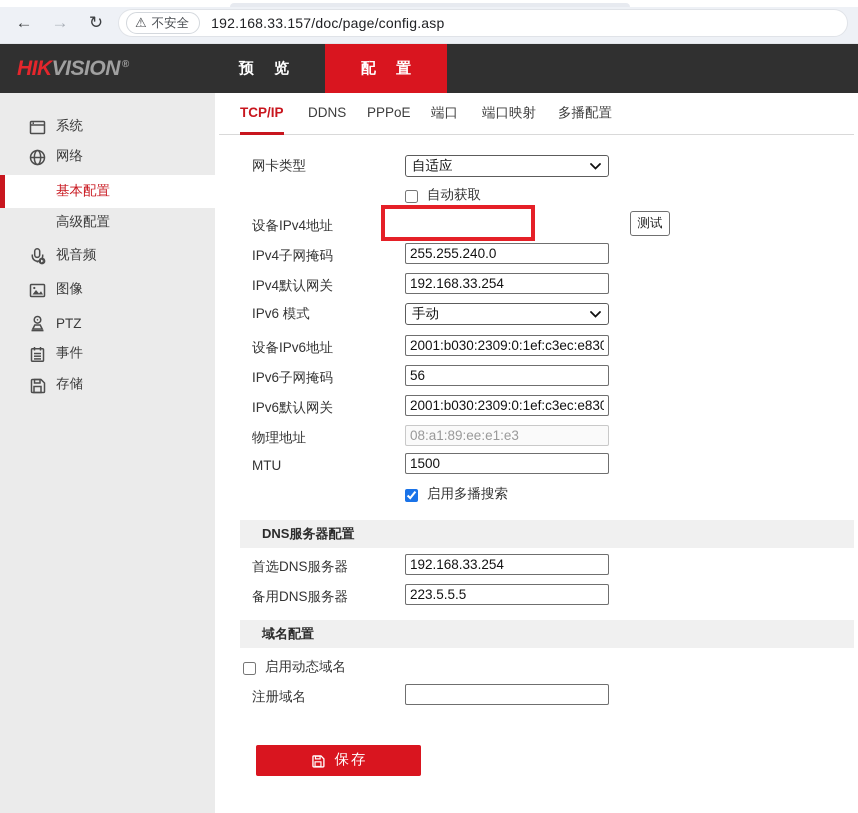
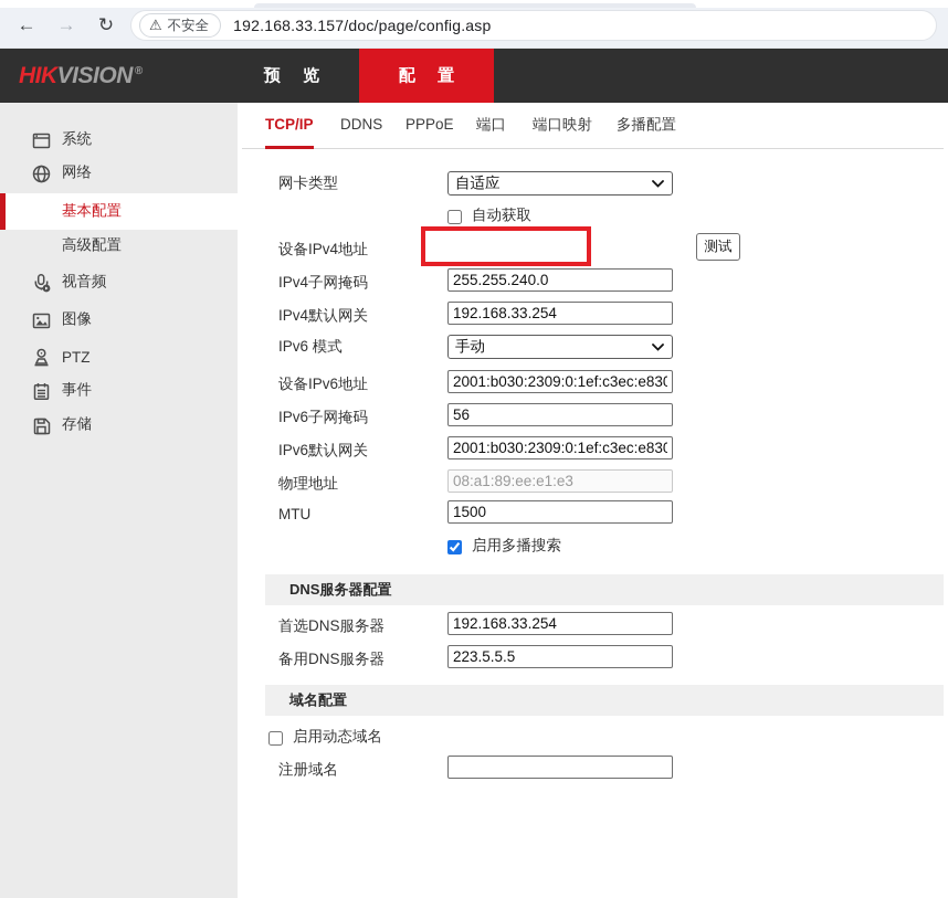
  ←
  →
  ↻
  ⚠
  不安全
  192.168.33.157/doc/page/config.asp
  HIKVISION ®
  预 览
  配 置
  系统
  网络
  基本配置
  高级配置
  视音频
  图像
  PTZ
  事件
  存储
  TCP/IP
  DDNS
  PPPoE
  端口
  端口映射
  多播配置
  网卡类型
  自适应
  自动获取
  设备IPv4地址
  测试
  IPv4子网掩码
  255.255.240.0
  IPv4默认网关
  192.168.33.254
  IPv6 模式
  手动
  设备IPv6地址
  2001:b030:2309:0:1ef:c3ec:e830
  IPv6子网掩码
  56
  IPv6默认网关
  2001:b030:2309:0:1ef:c3ec:e830
  物理地址
  08:a1:89:ee:e1:e3
  MTU
  1500
  启用多播搜索
  DNS服务器配置
  首选DNS服务器
  192.168.33.254
  备用DNS服务器
  223.5.5.5
  域名配置
  启用动态域名
  注册域名
- 保存
